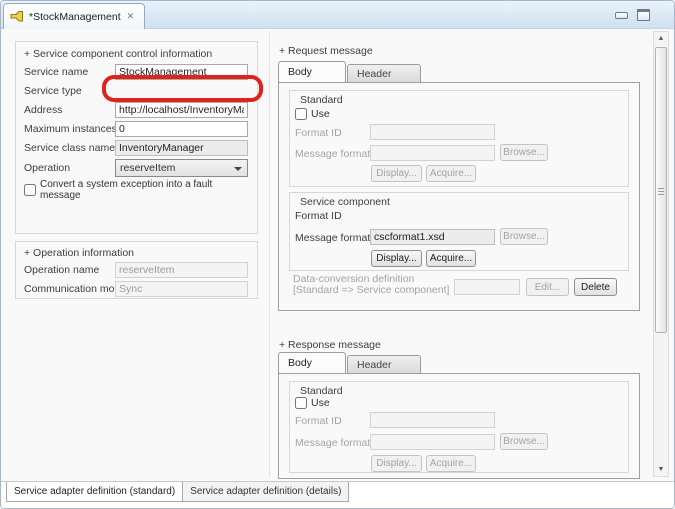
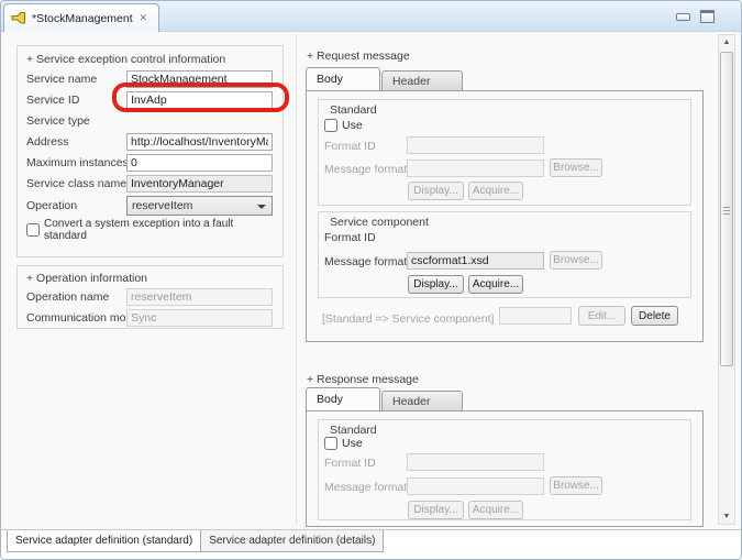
  *StockManagement
  ✕
- + Service component control information
+ + Service exception control information
  Service name
  StockManagement
+ Service ID
+ InvAdp
  Service type
  Address
  http://localhost/InventoryM
  Maximum instance
  0
  Service class name
  InventoryManager
  Operation
  reserveItem
- Convert a system exception into a fault message
+ Convert a system exception into a fault standard
  + Operation information
  Operation name
  reserveItem
  Communication mo
  Sync
  + Request message
  Body
  Header
  Standard
  Use
  Format ID
  Message format
  Browse...
  Display...
  Acquire...
  Service component
  Format ID
  Message format
  cscformat1.xsd
  Browse...
  Display...
  Acquire...
- Data-conversion definition
  [Standard => Service component]
  Edit...
  Delete
  + Response message
  Body
  Header
  Standard
  Use
  Format ID
  Message format
  Browse...
  Display...
  Acquire...
  Service adapter definition (standard)
  Service adapter definition (details)
